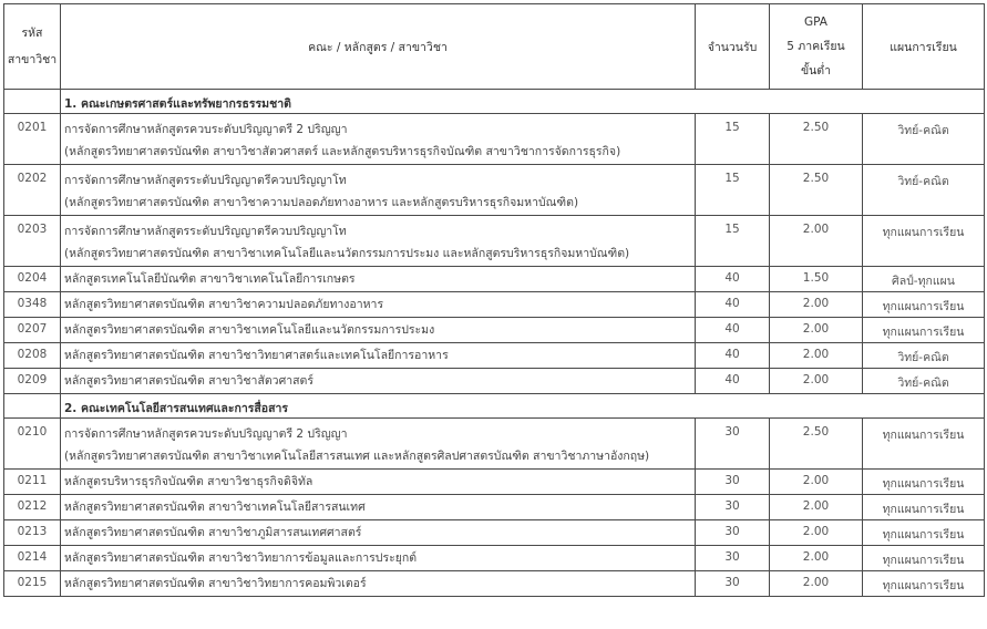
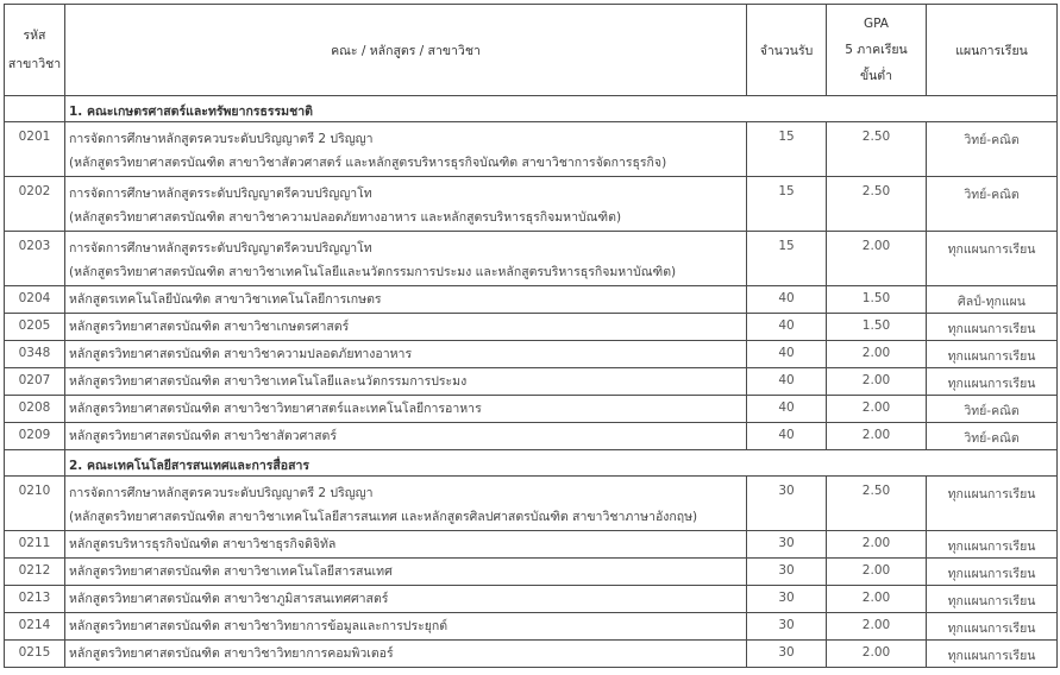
  รหัส สาขาวิชา	คณะ / หลักสูตร / สาขาวิชา	จำนวนรับ	GPA 5 ภาคเรียน ขั้นต่ำ	แผนการเรียน
  	1. คณะเกษตรศาสตร์และทรัพยากรธรรมชาติ
  0201	การจัดการศึกษาหลักสูตรควบระดับปริญญาตรี 2 ปริญญา(หลักสูตรวิทยาศาสตรบัณฑิต สาขาวิชาสัตวศาสตร์ และหลักสูตรบริหารธุรกิจบัณฑิต สาขาวิชาการจัดการธุรกิจ)	15	2.50	วิทย์-คณิต
  0202	การจัดการศึกษาหลักสูตรระดับปริญญาตรีควบปริญญาโท(หลักสูตรวิทยาศาสตรบัณฑิต สาขาวิชาความปลอดภัยทางอาหาร และหลักสูตรบริหารธุรกิจมหาบัณฑิต)	15	2.50	วิทย์-คณิต
  0203	การจัดการศึกษาหลักสูตรระดับปริญญาตรีควบปริญญาโท(หลักสูตรวิทยาศาสตรบัณฑิต สาขาวิชาเทคโนโลยีและนวัตกรรมการประมง และหลักสูตรบริหารธุรกิจมหาบัณฑิต)	15	2.00	ทุกแผนการเรียน
  0204	หลักสูตรเทคโนโลยีบัณฑิต สาขาวิชาเทคโนโลยีการเกษตร	40	1.50	ศิลป์-ทุกแผน
+ 0205	หลักสูตรวิทยาศาสตรบัณฑิต สาขาวิชาเกษตรศาสตร์	40	1.50	ทุกแผนการเรียน
  0348	หลักสูตรวิทยาศาสตรบัณฑิต สาขาวิชาความปลอดภัยทางอาหาร	40	2.00	ทุกแผนการเรียน
  0207	หลักสูตรวิทยาศาสตรบัณฑิต สาขาวิชาเทคโนโลยีและนวัตกรรมการประมง	40	2.00	ทุกแผนการเรียน
  0208	หลักสูตรวิทยาศาสตรบัณฑิต สาขาวิชาวิทยาศาสตร์และเทคโนโลยีการอาหาร	40	2.00	วิทย์-คณิต
  0209	หลักสูตรวิทยาศาสตรบัณฑิต สาขาวิชาสัตวศาสตร์	40	2.00	วิทย์-คณิต
  	2. คณะเทคโนโลยีสารสนเทศและการสื่อสาร
  0210	การจัดการศึกษาหลักสูตรควบระดับปริญญาตรี 2 ปริญญา(หลักสูตรวิทยาศาสตรบัณฑิต สาขาวิชาเทคโนโลยีสารสนเทศ และหลักสูตรศิลปศาสตรบัณฑิต สาขาวิชาภาษาอังกฤษ)	30	2.50	ทุกแผนการเรียน
  0211	หลักสูตรบริหารธุรกิจบัณฑิต สาขาวิชาธุรกิจดิจิทัล	30	2.00	ทุกแผนการเรียน
  0212	หลักสูตรวิทยาศาสตรบัณฑิต สาขาวิชาเทคโนโลยีสารสนเทศ	30	2.00	ทุกแผนการเรียน
  0213	หลักสูตรวิทยาศาสตรบัณฑิต สาขาวิชาภูมิสารสนเทศศาสตร์	30	2.00	ทุกแผนการเรียน
  0214	หลักสูตรวิทยาศาสตรบัณฑิต สาขาวิชาวิทยาการข้อมูลและการประยุกต์	30	2.00	ทุกแผนการเรียน
  0215	หลักสูตรวิทยาศาสตรบัณฑิต สาขาวิชาวิทยาการคอมพิวเตอร์	30	2.00	ทุกแผนการเรียน
